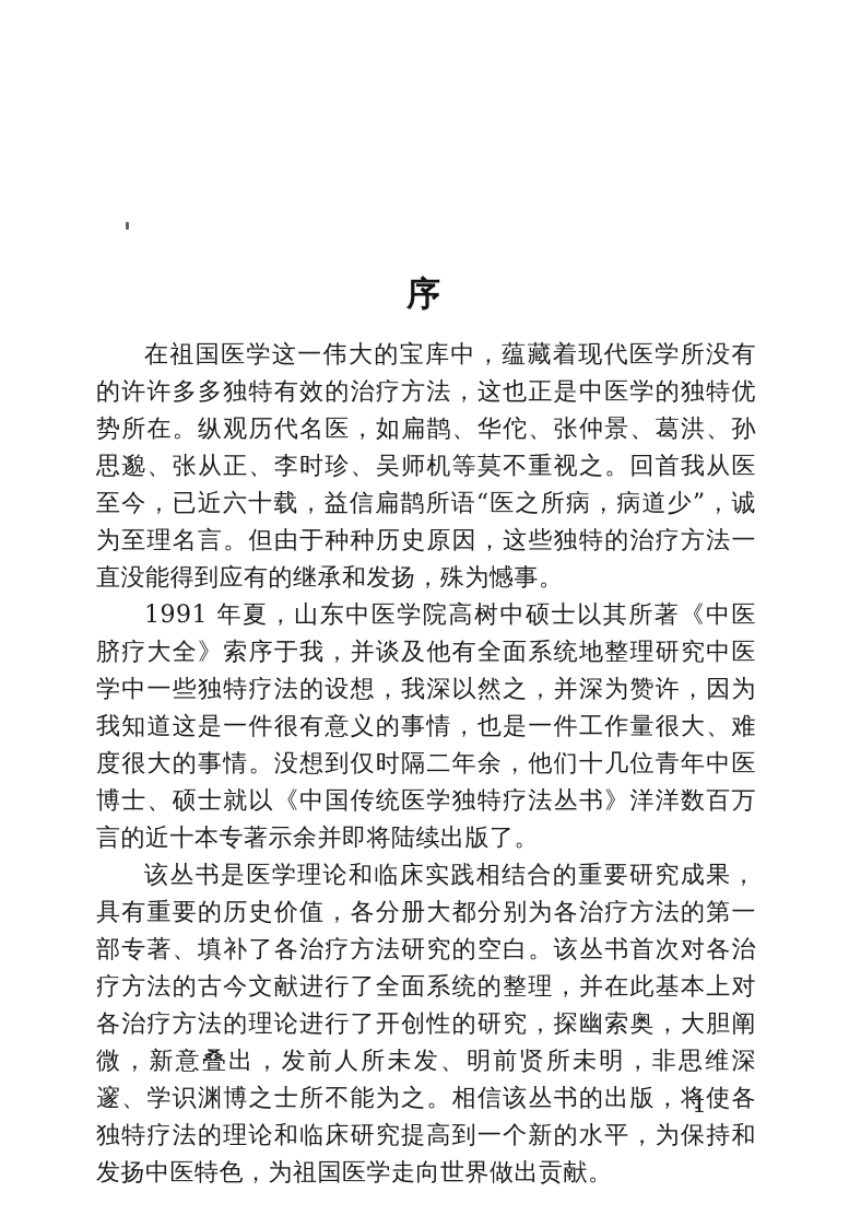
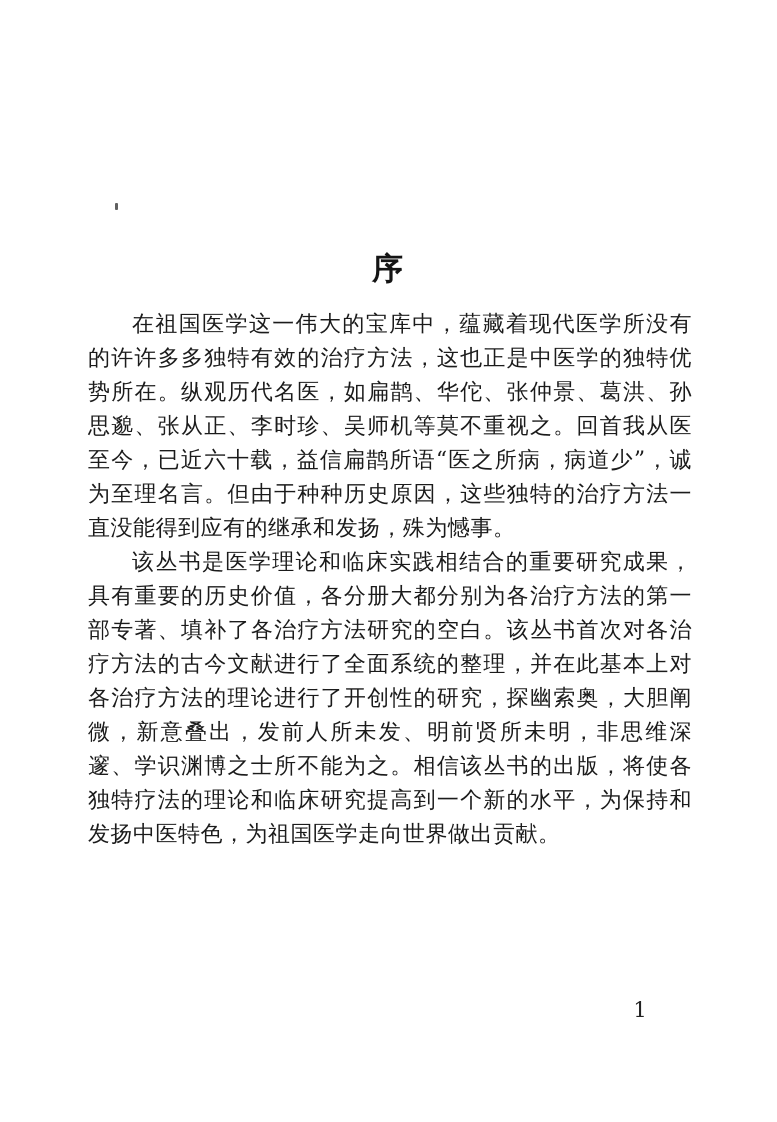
  序
  在祖国医学这一伟大的宝库中，蕴藏着现代医学所没有的许许多多独特有效的治疗方法，这也正是中医学的独特优势所在。纵观历代名医，如扁鹊、华佗、张仲景、葛洪、孙思邈、张从正、李时珍、吴师机等莫不重视之。回首我从医至今，已近六十载，益信扁鹊所语“医之所病，病道少”，诚为至理名言。但由于种种历史原因，这些独特的治疗方法一直没能得到应有的继承和发扬，殊为憾事。
- 1991 年夏，山东中医学院高树中硕士以其所著《中医脐疗大全》索序于我，并谈及他有全面系统地整理研究中医学中一些独特疗法的设想，我深以然之，并深为赞许，因为我知道这是一件很有意义的事情，也是一件工作量很大、难度很大的事情。没想到仅时隔二年余，他们十几位青年中医博士、硕士就以《中国传统医学独特疗法丛书》洋洋数百万言的近十本专著示余并即将陆续出版了。
  该丛书是医学理论和临床实践相结合的重要研究成果，具有重要的历史价值，各分册大都分别为各治疗方法的第一部专著、填补了各治疗方法研究的空白。该丛书首次对各治疗方法的古今文献进行了全面系统的整理，并在此基本上对各治疗方法的理论进行了开创性的研究，探幽索奥，大胆阐微，新意叠出，发前人所未发、明前贤所未明，非思维深邃、学识渊博之士所不能为之。相信该丛书的出版，将使各独特疗法的理论和临床研究提高到一个新的水平，为保持和发扬中医特色，为祖国医学走向世界做出贡献。
  1
